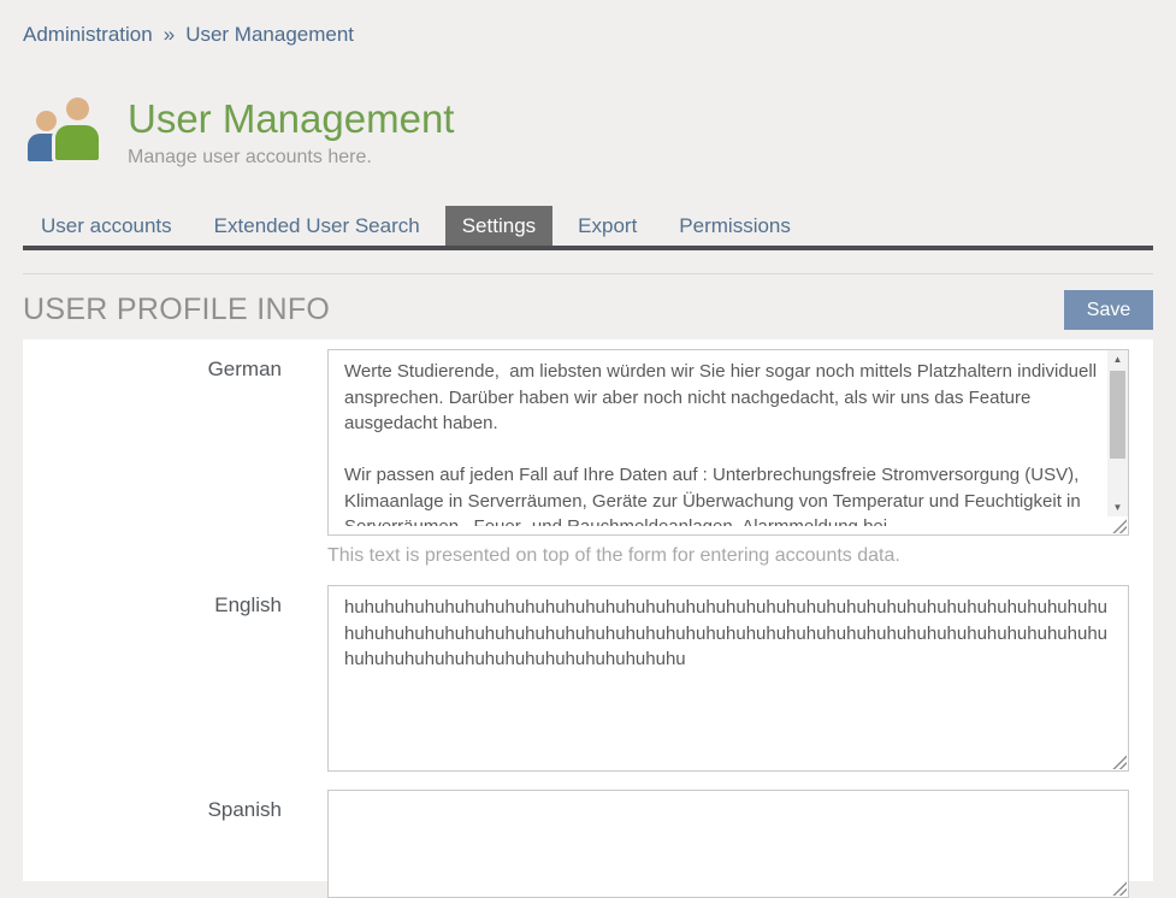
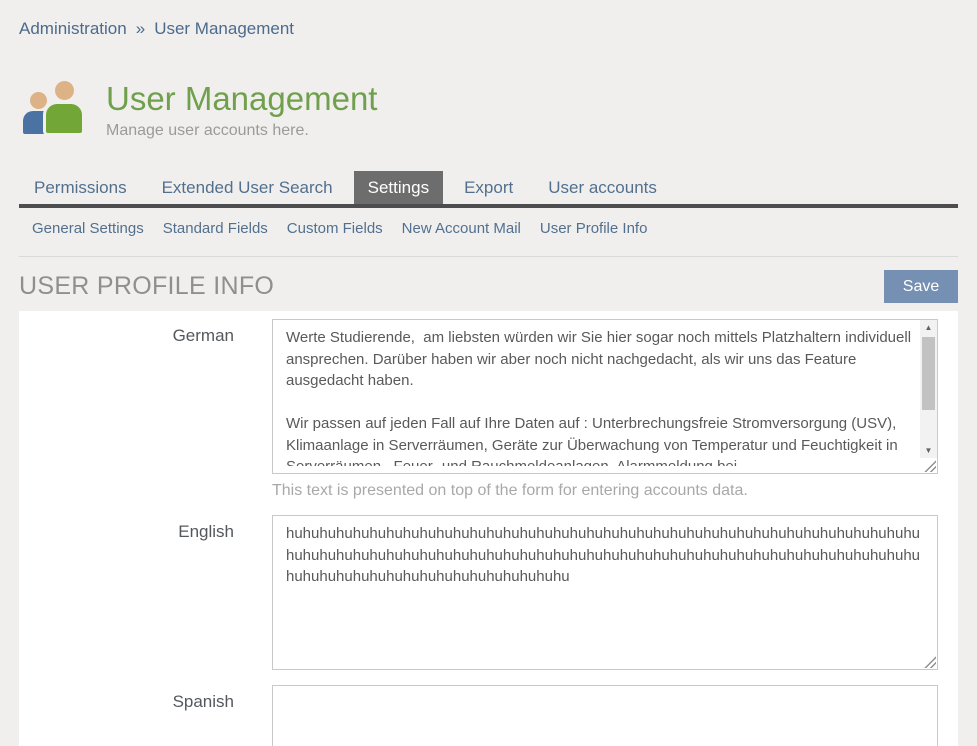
  Administration » User Management
  User Management
  Manage user accounts here.
- User accounts
+ Permissions
  Extended User Search
  Settings
  Export
- Permissions
+ User accounts
+ General Settings
+ Standard Fields
+ Custom Fields
+ New Account Mail
+ User Profile Info
  USER PROFILE INFO
  Save
  German
  Werte Studierende, am liebsten würden wir Sie hier sogar noch mittels Platzhaltern individuell ansprechen. Darüber haben wir aber noch nicht nachgedacht, als wir uns das Feature ausgedacht haben.
  Wir passen auf jeden Fall auf Ihre Daten auf : Unterbrechungsfreie Stromversorgung (USV), Klimaanlage in Serverräumen, Geräte zur Überwachung von Temperatur und Feuchtigkeit in
  ▲
  ▼
  This text is presented on top of the form for entering accounts data.
  English
  huhuhuhuhuhuhuhuhuhuhuhuhuhuhuhuhuhuhuhuhuhuhuhuhuhuhuhuhuhuhuhuhuhuhuhuhuhuhuhuhuhuhuhuhuhuhuhuhuhuhuhuhuhuhuhuhuhuhuhuhuhuhuhuhuhuhuhuhuhuhuhuhuhuhuhuhuhuhuhuhuhuhuhuhuhuhuhuhuhuhuhuhu
  Spanish
